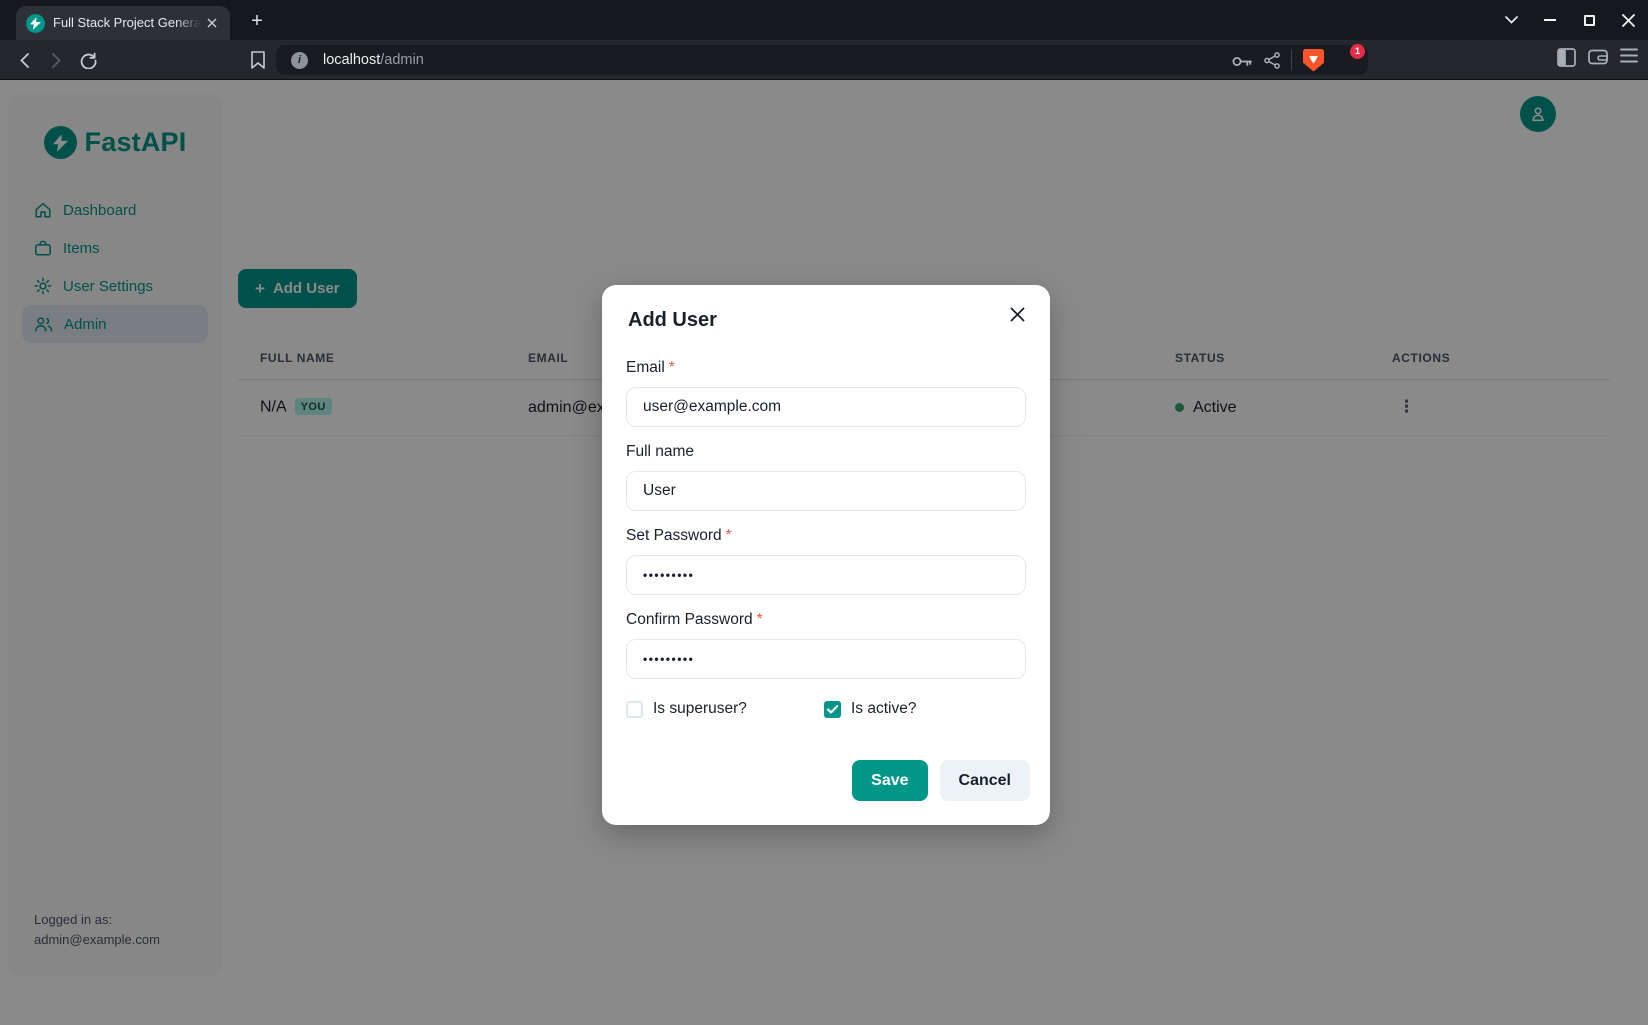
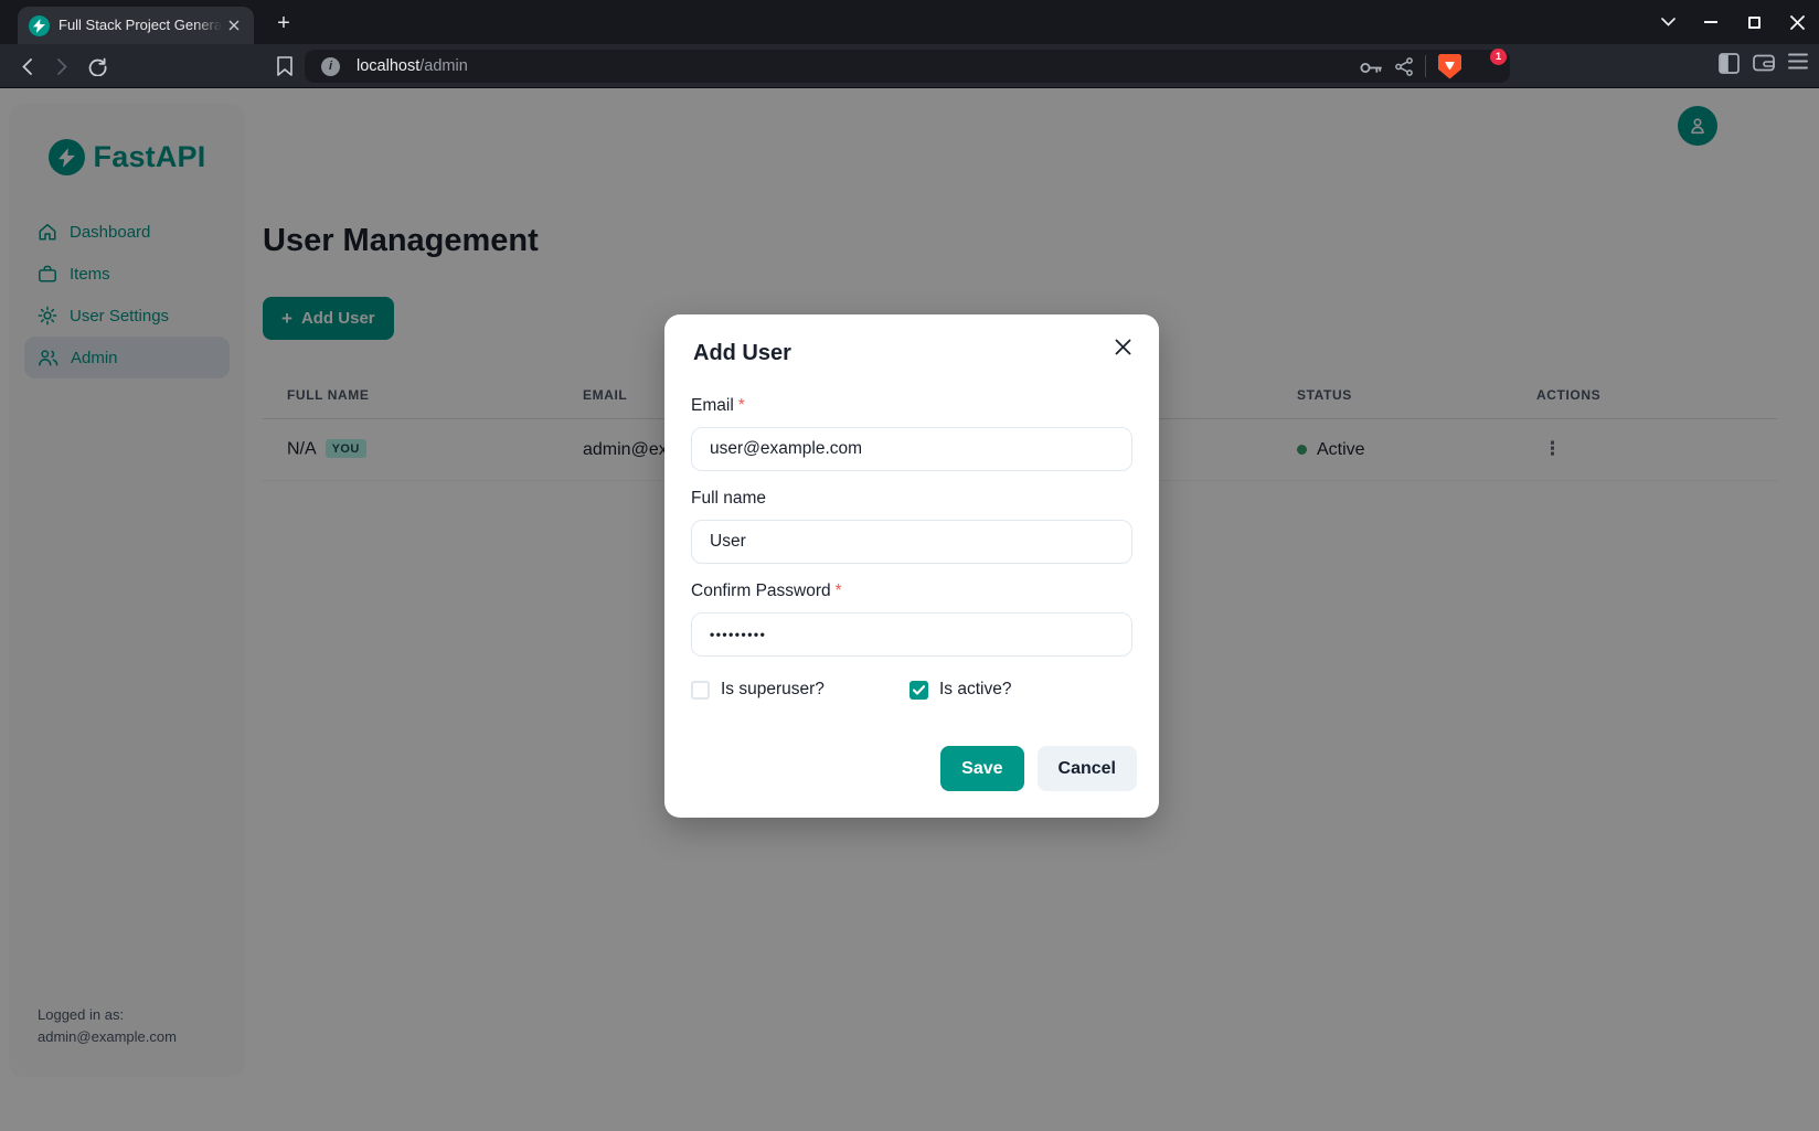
  Full Stack Project Genera
  +
  i
  localhost/admin
  1
  FastAPI
  Dashboard
  Items
  User Settings
  Admin
  Logged in as:
  admin@example.com
+ User Management
  +
  Add User
  FULL NAME	EMAIL	STATUS	ACTIONS
  N/A YOU	admin@ex	Active	⋮
  Add User
  Email *
  user@example.com
  Full name
  User
- Set Password *
  Confirm Password *
  Is superuser?
  Is active?
  Save
  Cancel
